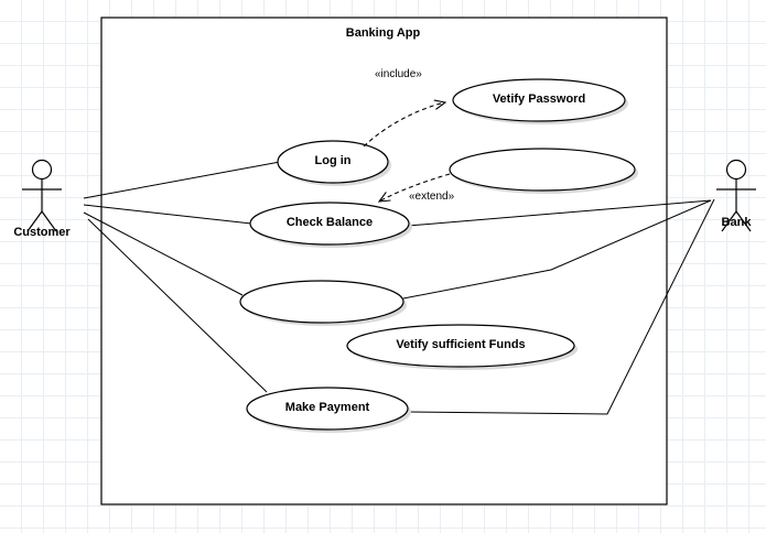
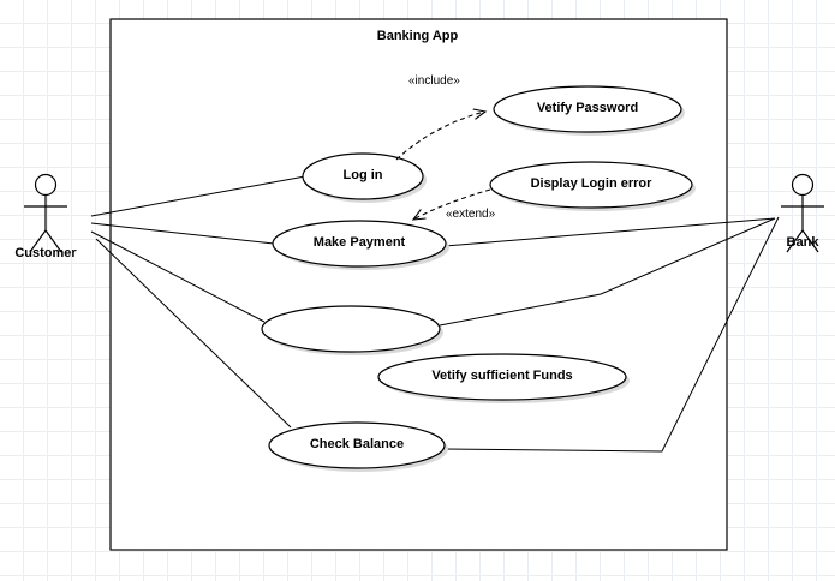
  Banking App
  Customer
  Bank
  Log in
  Vetify Password
+ Display Login error
- Check Balance
+ Make Payment
  Vetify sufficient Funds
- Make Payment
+ Check Balance
  «include»
  «extend»
